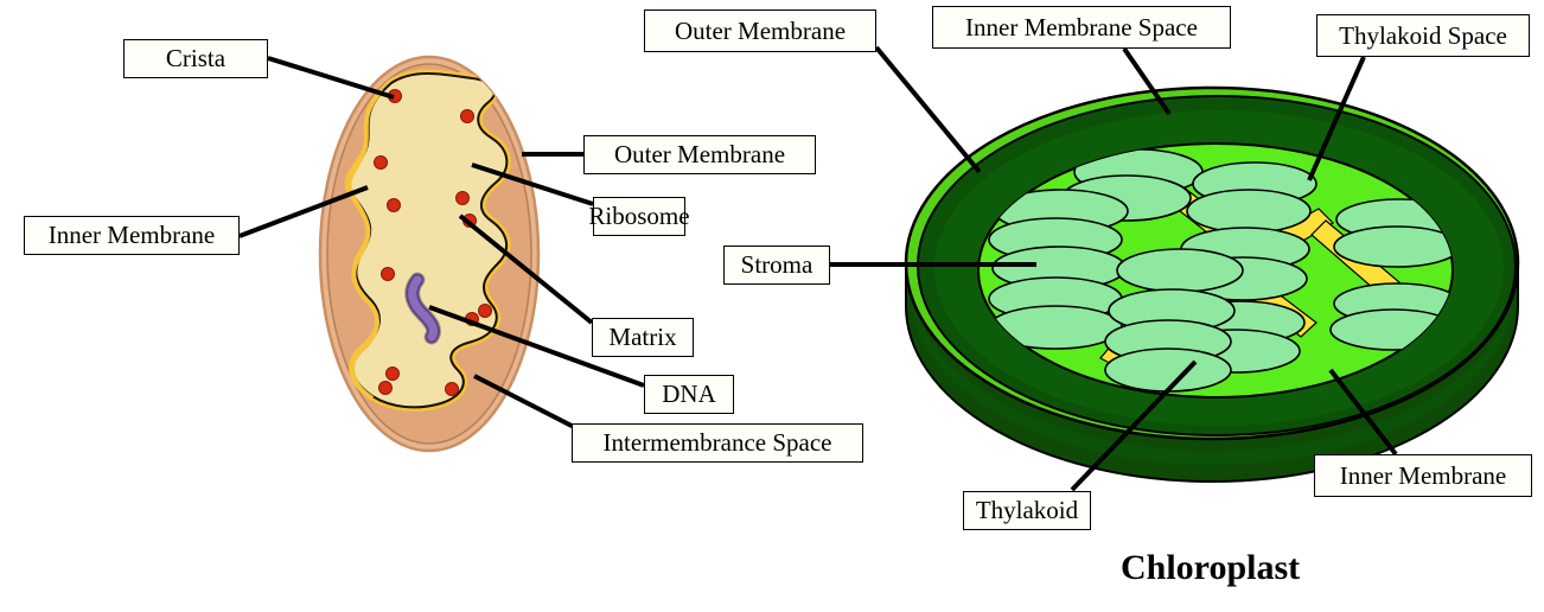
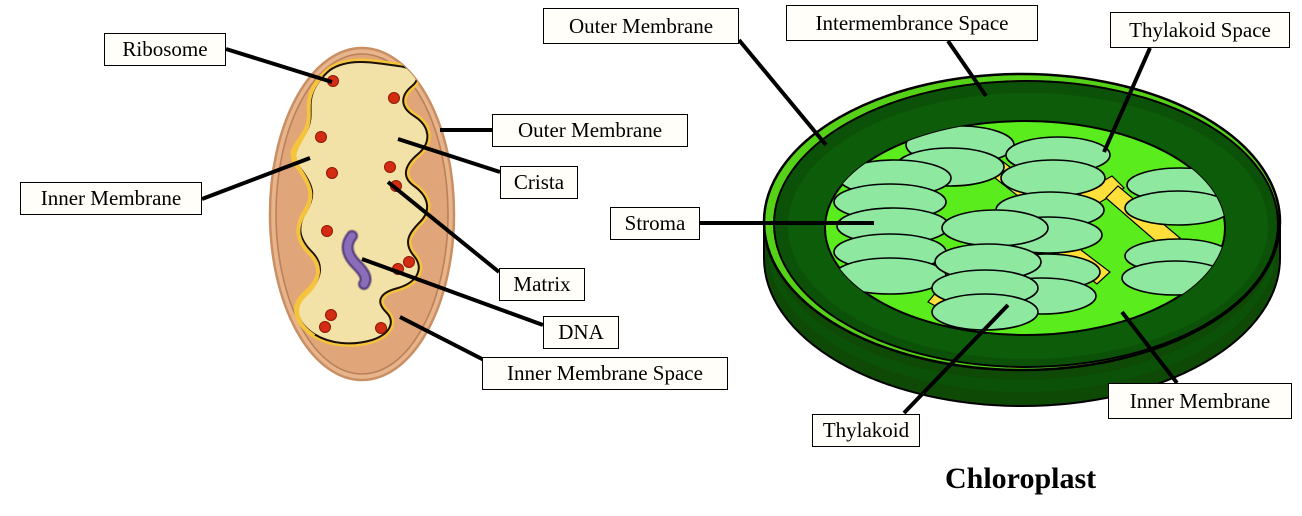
- Crista
+ Ribosome
  Inner Membrane
  Outer Membrane
- Ribosome
+ Crista
  Matrix
  DNA
- Intermembrance Space
+ Inner Membrane Space
  Outer Membrane
- Inner Membrane Space
+ Intermembrance Space
  Thylakoid Space
  Stroma
  Thylakoid
  Inner Membrane
  Chloroplast
